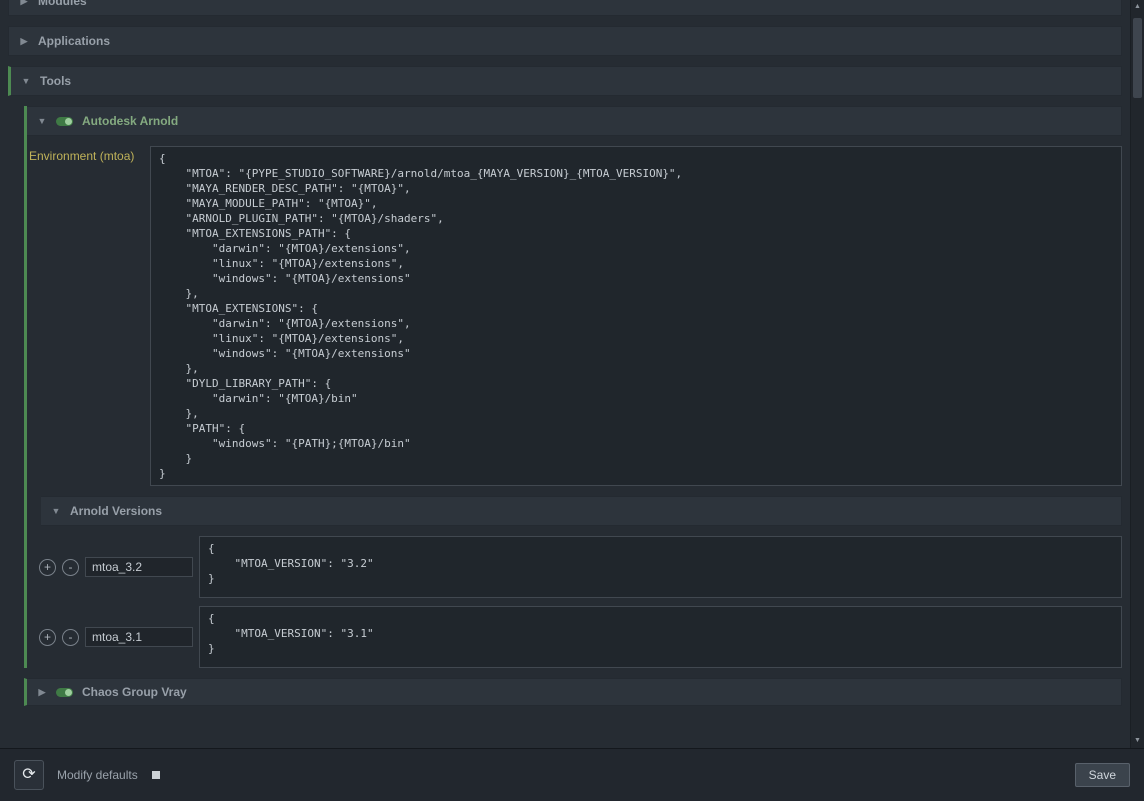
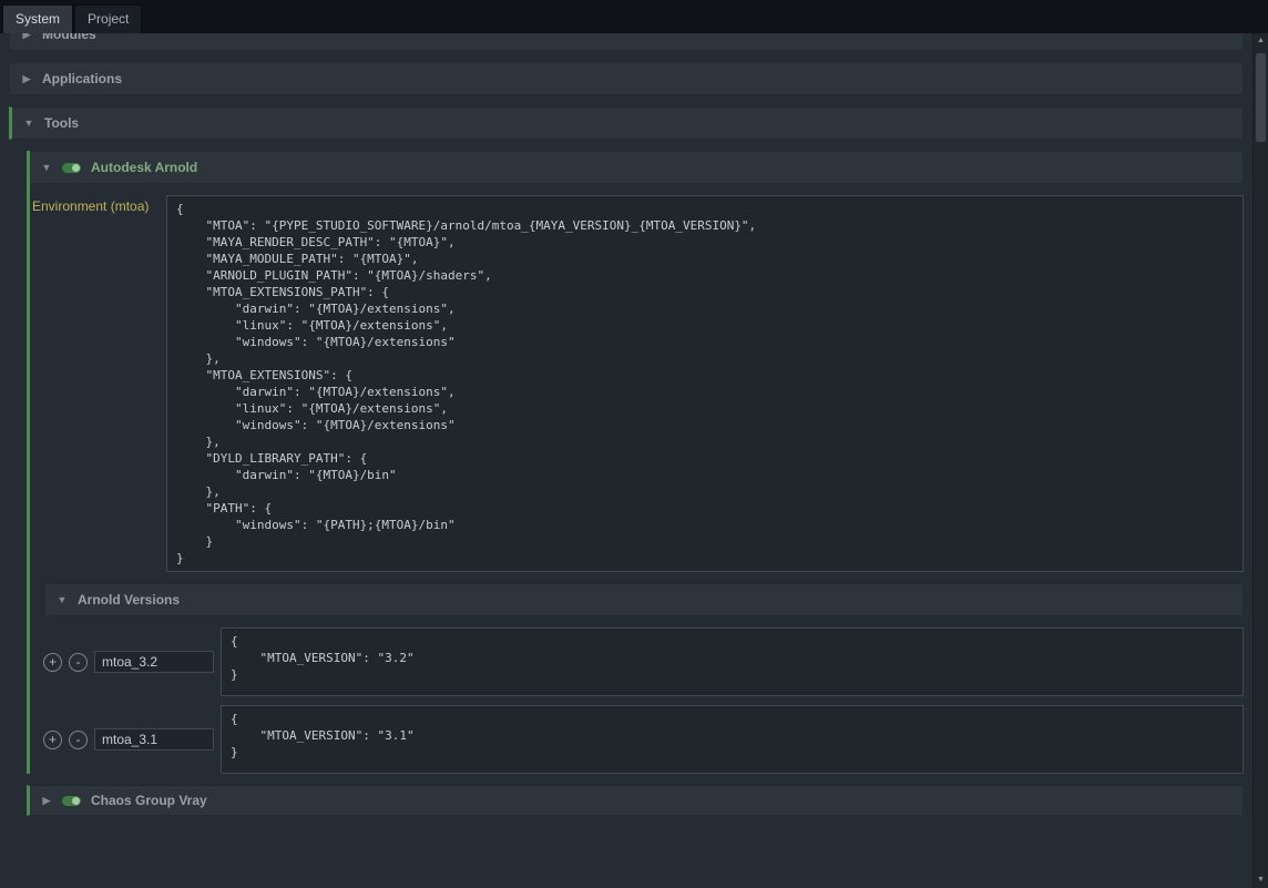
+ System
+ Project
  ▶
  Modules
  ▶
  Applications
  ▼
  Tools
  ▼
  Autodesk Arnold
  Environment (mtoa)
  {
  "MTOA": "{PYPE_STUDIO_SOFTWARE}/arnold/mtoa_{MAYA_VERSION}_{MTOA_VERSION}",
  "MAYA_RENDER_DESC_PATH": "{MTOA}",
  "MAYA_MODULE_PATH": "{MTOA}",
  "ARNOLD_PLUGIN_PATH": "{MTOA}/shaders",
  "MTOA_EXTENSIONS_PATH": {
  "darwin": "{MTOA}/extensions",
  "linux": "{MTOA}/extensions",
  "windows": "{MTOA}/extensions"
  },
  "MTOA_EXTENSIONS": {
  "darwin": "{MTOA}/extensions",
  "linux": "{MTOA}/extensions",
  "windows": "{MTOA}/extensions"
  },
  "DYLD_LIBRARY_PATH": {
  "darwin": "{MTOA}/bin"
  },
  "PATH": {
  "windows": "{PATH};{MTOA}/bin"
  }
  }
  ▼
  Arnold Versions
  +
  -
  mtoa_3.2
  {
  "MTOA_VERSION": "3.2"
  }
  +
  -
  mtoa_3.1
  {
  "MTOA_VERSION": "3.1"
  }
  ▶
  Chaos Group Vray
- ⟳
- Modify defaults
- Save
